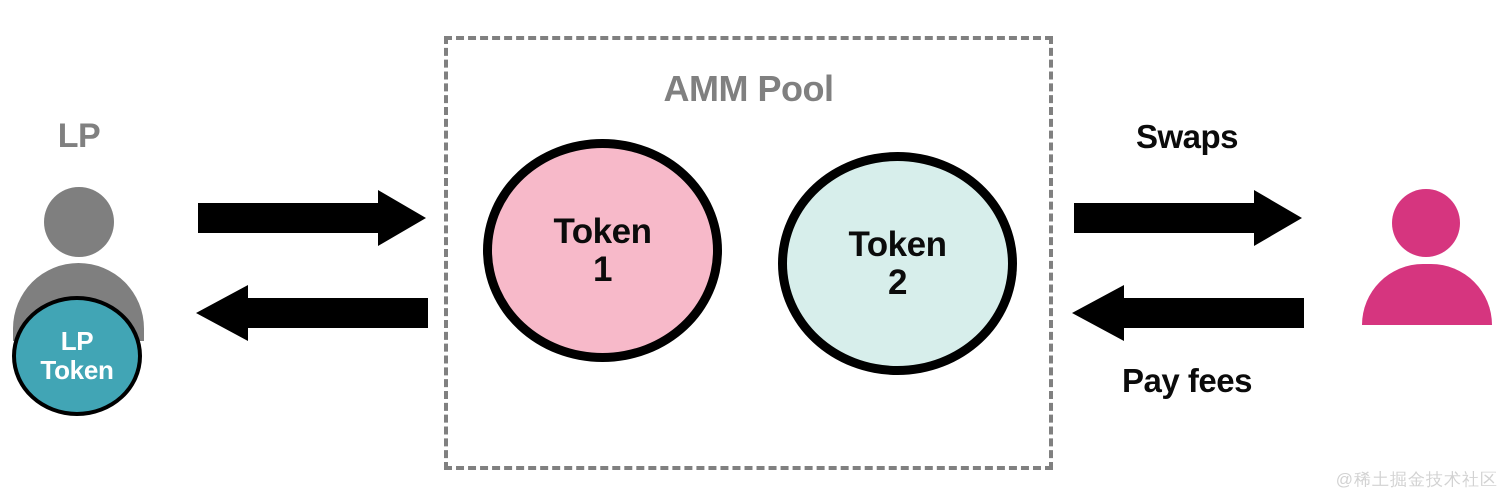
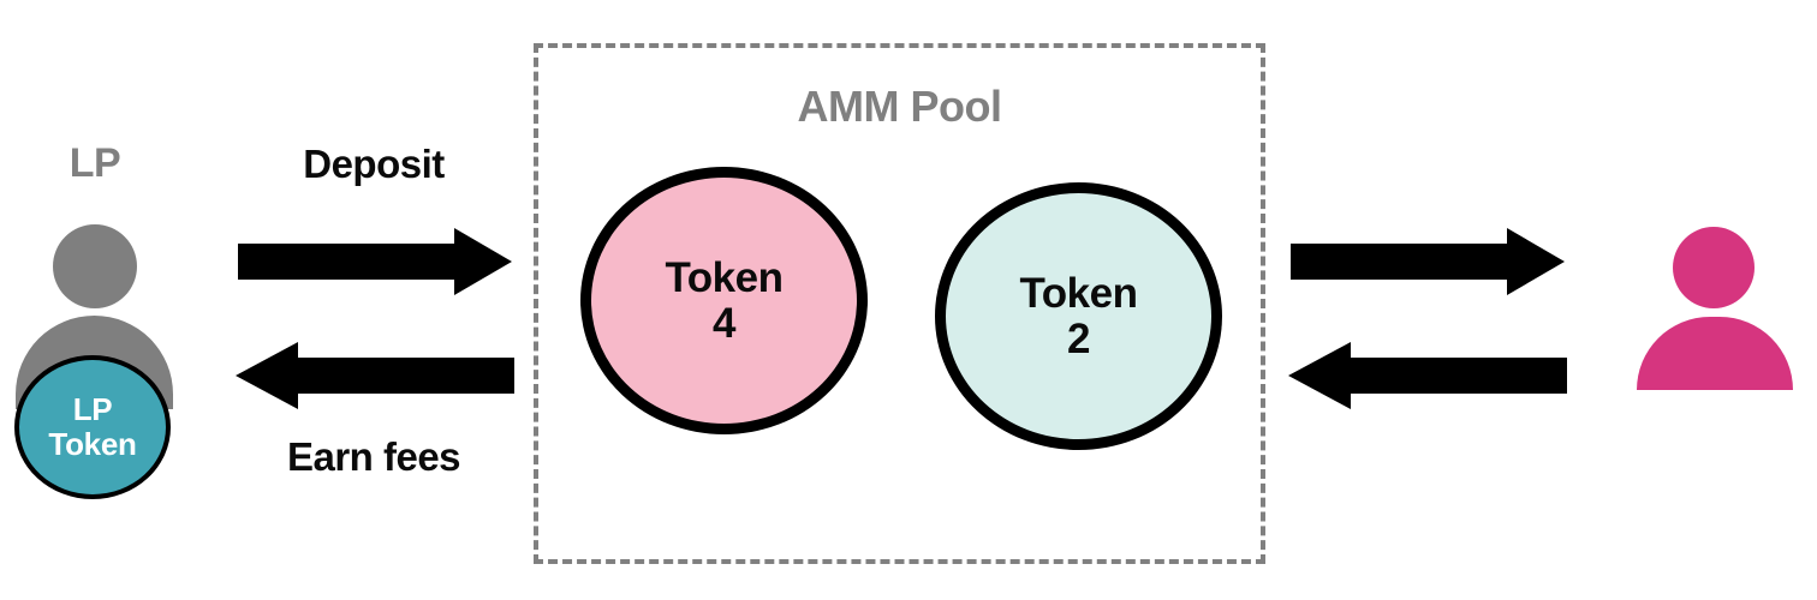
  LP
  LP
  Token
+ Deposit
+ Earn fees
  AMM Pool
  Token
- 1
+ 4
  Token
  2
- Swaps
- Pay fees
- @稀土掘金技术社区
